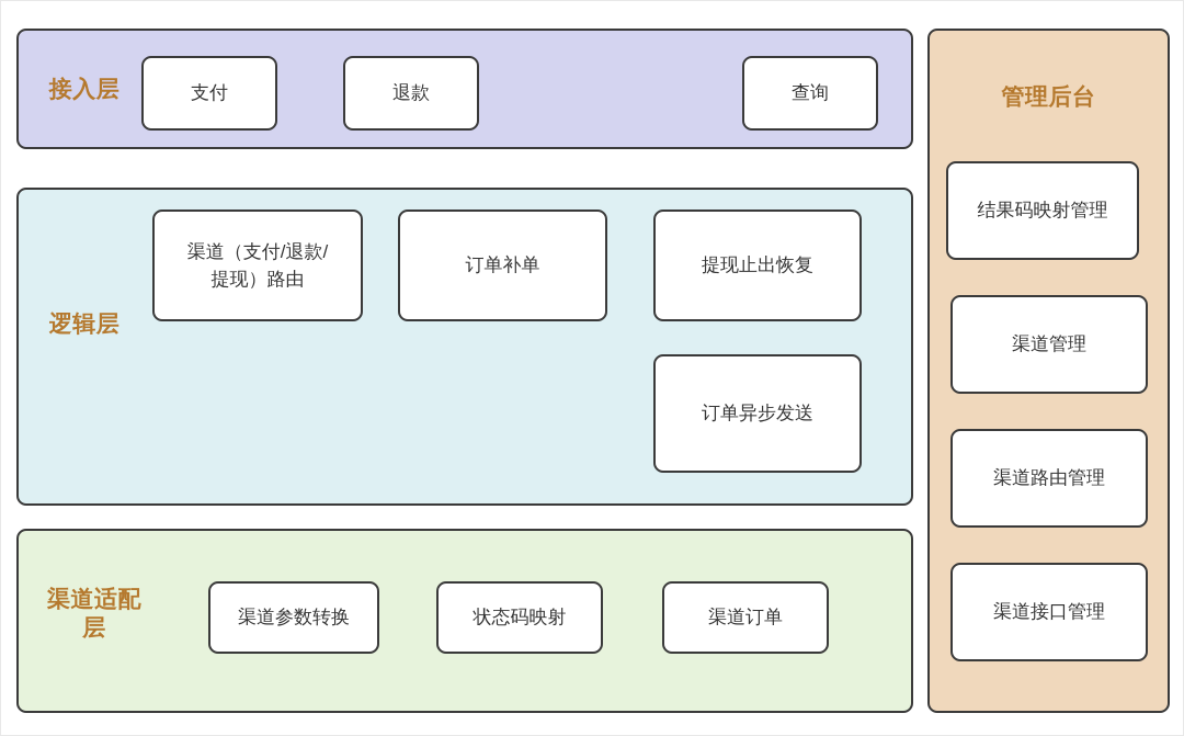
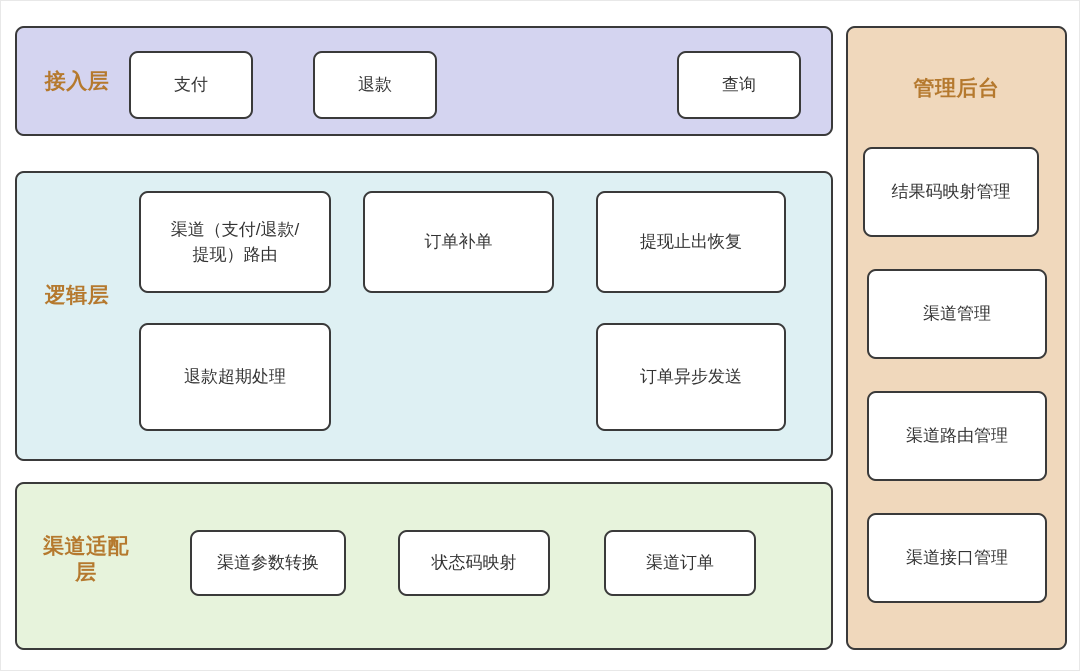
  接入层
  支付
  退款
  查询
  逻辑层
  渠道（支付/退款/
  提现）路由
  订单补单
  提现止出恢复
+ 退款超期处理
  订单异步发送
  渠道适配
  层
  渠道参数转换
  状态码映射
  渠道订单
  管理后台
  结果码映射管理
  渠道管理
  渠道路由管理
  渠道接口管理
